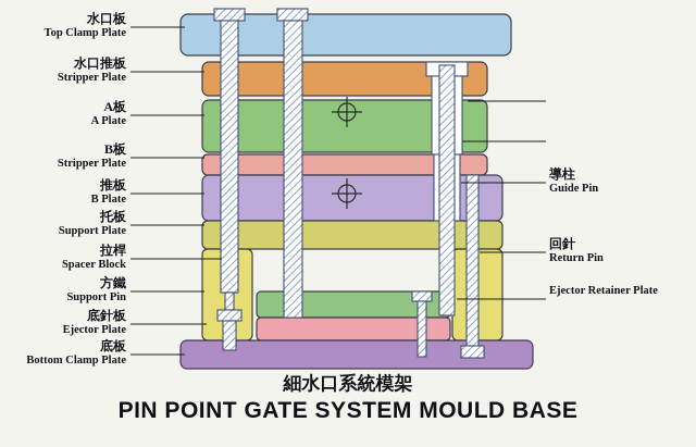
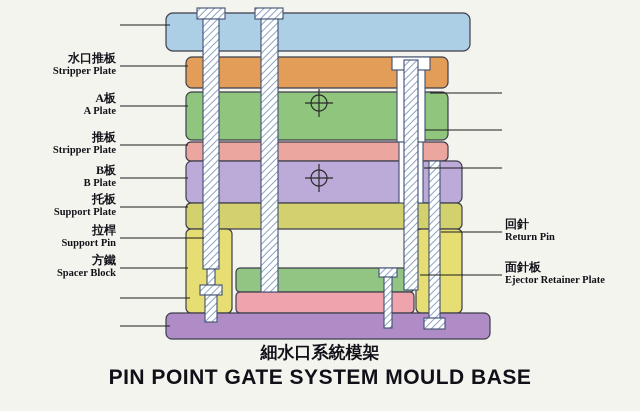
- 水口板
- Top Clamp Plate
  水口推板
  Stripper Plate
  A板
  A Plate
- B板
+ 推板
  Stripper Plate
- 推板
+ B板
  B Plate
  托板
  Support Plate
  拉桿
- Spacer Block
+ Support Pin
  方鐵
- Support Pin
+ Spacer Block
- 底針板
- Ejector Plate
- 底板
- Bottom Clamp Plate
- 導柱
- Guide Pin
  回針
  Return Pin
+ 面針板
  Ejector Retainer Plate
  細水口系統模架
  PIN POINT GATE SYSTEM MOULD BASE
